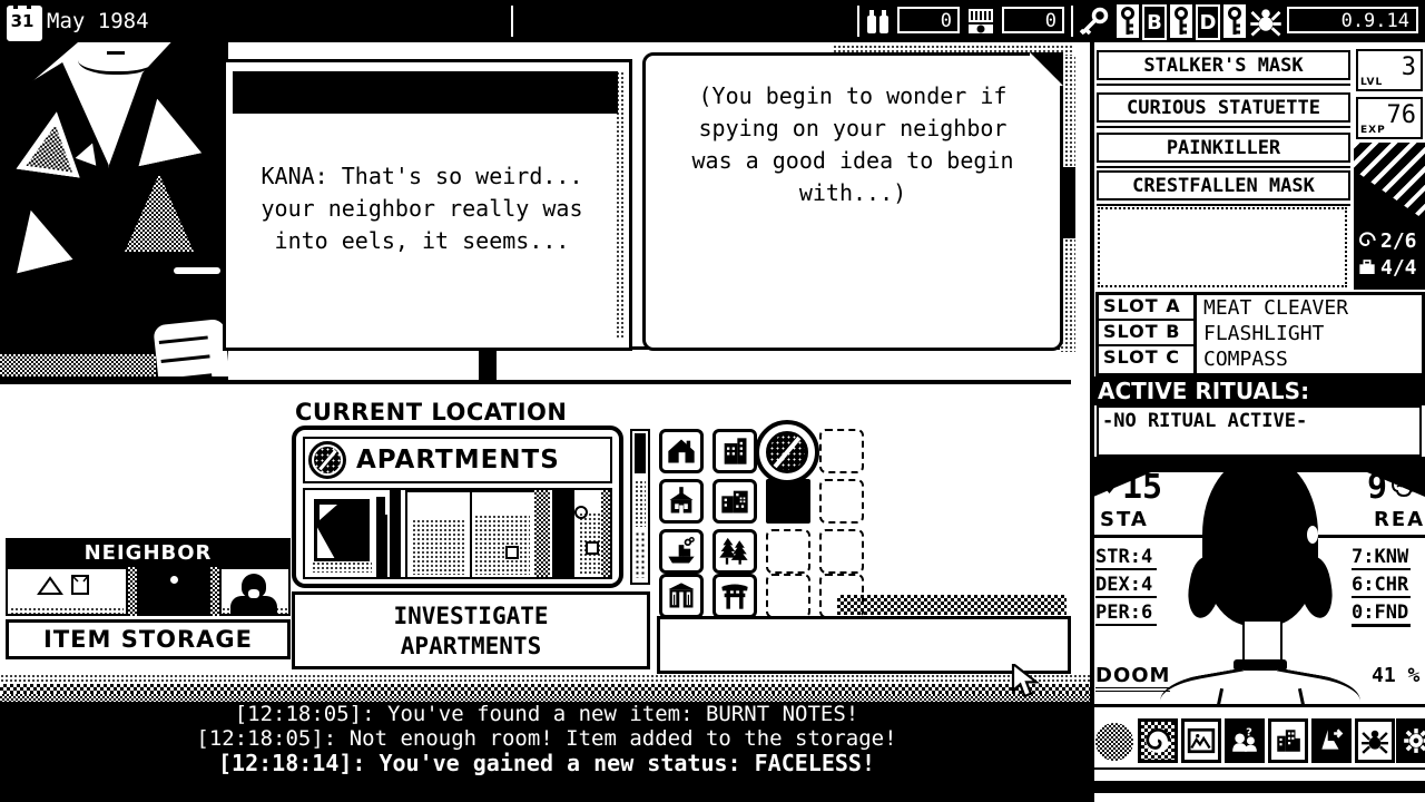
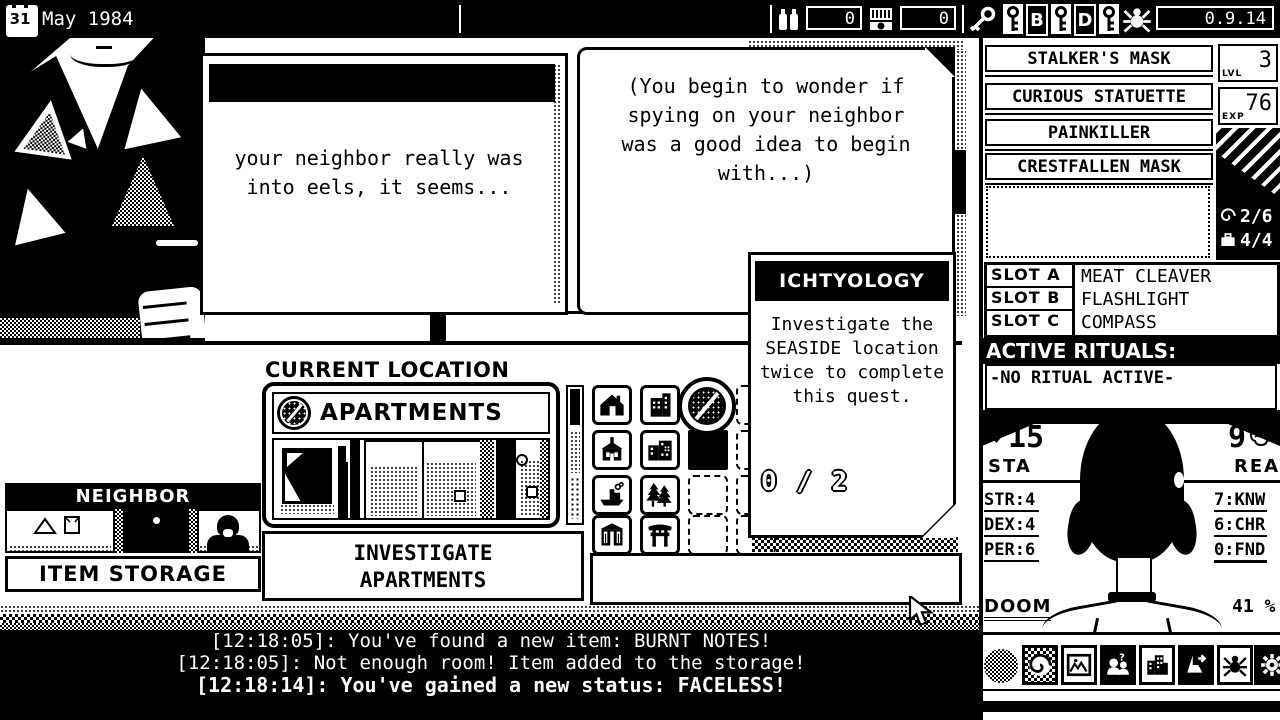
  31
  May 1984
  0
  0
  B
  D
  0.9.14
- KANA: That's so weird...
  your neighbor really was
  into eels, it seems...
  (You begin to wonder if
  spying on your neighbor
  was a good idea to begin
  with...)
+ ICHTYOLOGY
+ Investigate the
+ SEASIDE location
+ twice to complete
+ this quest.
+ 0 / 2
  CURRENT LOCATION
  APARTMENTS
  INVESTIGATE
  APARTMENTS
  NEIGHBOR
  ITEM STORAGE
  [12:18:05]: You've found a new item: BURNT NOTES!
  [12:18:05]: Not enough room! Item added to the storage!
  [12:18:14]: You've gained a new status: FACELESS!
  STALKER'S MASK
  CURIOUS STATUETTE
  PAINKILLER
  CRESTFALLEN MASK
  LVL
  3
  EXP
  76
  2/6
  4/4
  SLOT A
  MEAT CLEAVER
  SLOT B
  FLASHLIGHT
  SLOT C
  COMPASS
  ACTIVE RITUALS:
  -NO RITUAL ACTIVE-
  ♥
  15
  STA
  9
  REA
  STR:4
  DEX:4
  PER:6
  7:KNW
  6:CHR
  0:FND
  DOOM
  41 %
  ?
